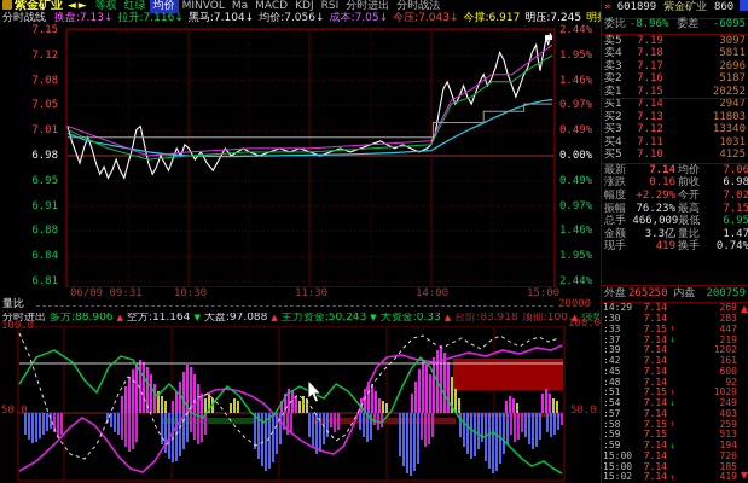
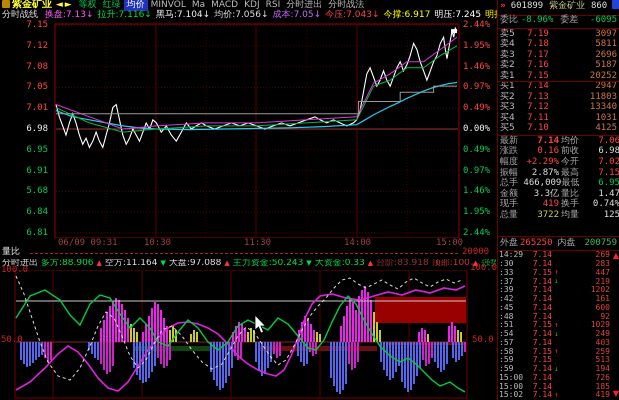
  紫金矿业 ◄ ► 等权 红绿 均价 MINVOL Ma MACD KDJ RSI 分时进出 分时战法
  分时战线 换盘:7.13↓ 拉升:7.116↓ 黑马:7.104↓ 均价:7.056↓ 成本:7.05↓ 今压:7.043↓ 今撑:6.917 明压:7.245 明
  7.15
  7.12
  7.08
  7.05
  7.01
  6.98
  6.95
  6.91
- 6.88
+ 5.68
  6.84
  6.81
  2.44%
  1.95%
  1.46%
  0.97%
  0.49%
  0.00%
  0.49%
  0.97%
  1.46%
  1.95%
  2.44%
  06/09 09:31
  10:30
  11:30
  14:00
  15:00
  量比
  20000
  分时进出 多方:88.906 ▲ 空方:11.164 ▼ 大盘:97.088 ▲ 主力资金:50.243 ▼ 大资金:0.33 ▲ 台阶:83.918 顶部:100 ▲ 强势
  100.0
  50.0
  100.0
  50.0
  » 601899 紫金矿业 860
  委比 -8.96% 委差
  -6095
  卖5
  7.19
  3097
  卖4
  7.18
  5811
  卖3
  7.17
  2696
  卖2
  7.16
  5187
  卖1
  7.15
  20252
  买1
  7.14
  2947
  买2
  7.13
  11803
  买3
  7.12
  13340
  买4
  7.11
  1031
  买5
  7.10
  4125
  最新
  7.14
  均价
  7.06
  涨跌
  0.16
  前收
  6.98
  幅度
  +2.29%
  今开
  7.02
  振幅
- 76.23%
+ 2.87%
  最高
  7.15
  总手
  466,009
  最低
  6.95
  金额
  3.3亿
  量比
  1.47
  现手
  419
  换手
  0.74%
+ 总量
+ 3722
+ 均量
+ 125
  外盘
  265250
  内盘
  200759
  14:29
  7.14
  269
  :30
  7.14
  283
  :33
  7.15
  ↑
  447
  :37
  7.14
  ↓
  219
  :39
  7.14
  1202
  :42
  7.14
  161
  :45
  7.14
  600
  :48
  7.14
  92
  :51
  7.15
  ↑
  1029
  :54
  7.14
  ↓
  249
  :57
  7.14
  403
  :58
  7.15
  ↑
  259
  :59
  7.15
  513
  :59
  7.14
  ↓
  194
  15:00
  7.14
  726
  15:00
  7.14
  185
  15:02
  7.14
  ↑
  419
  ▲
  ▼
